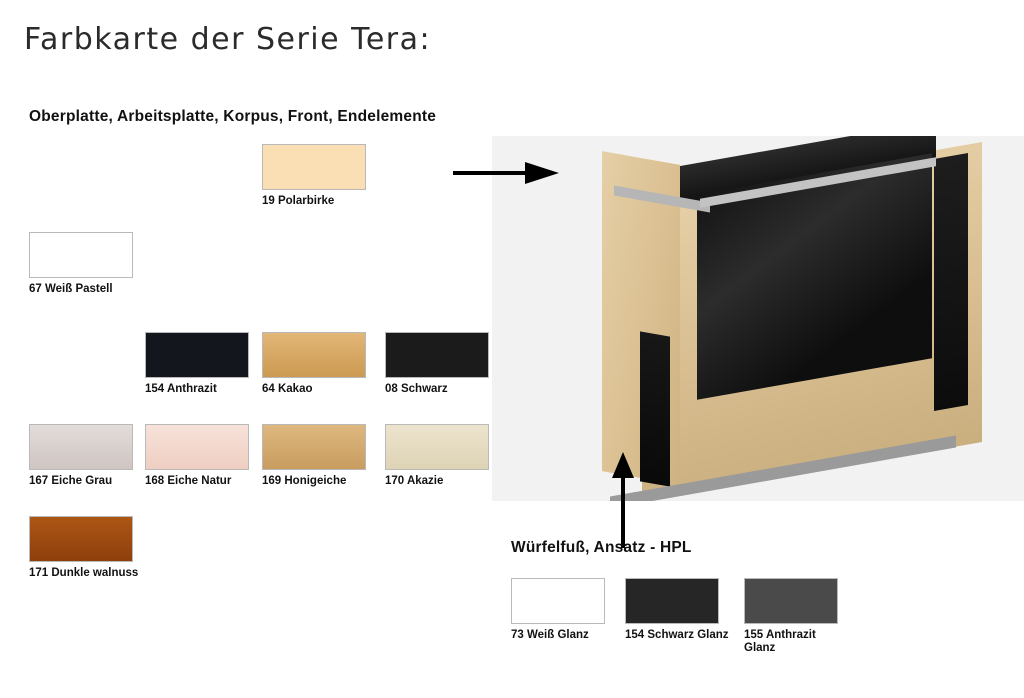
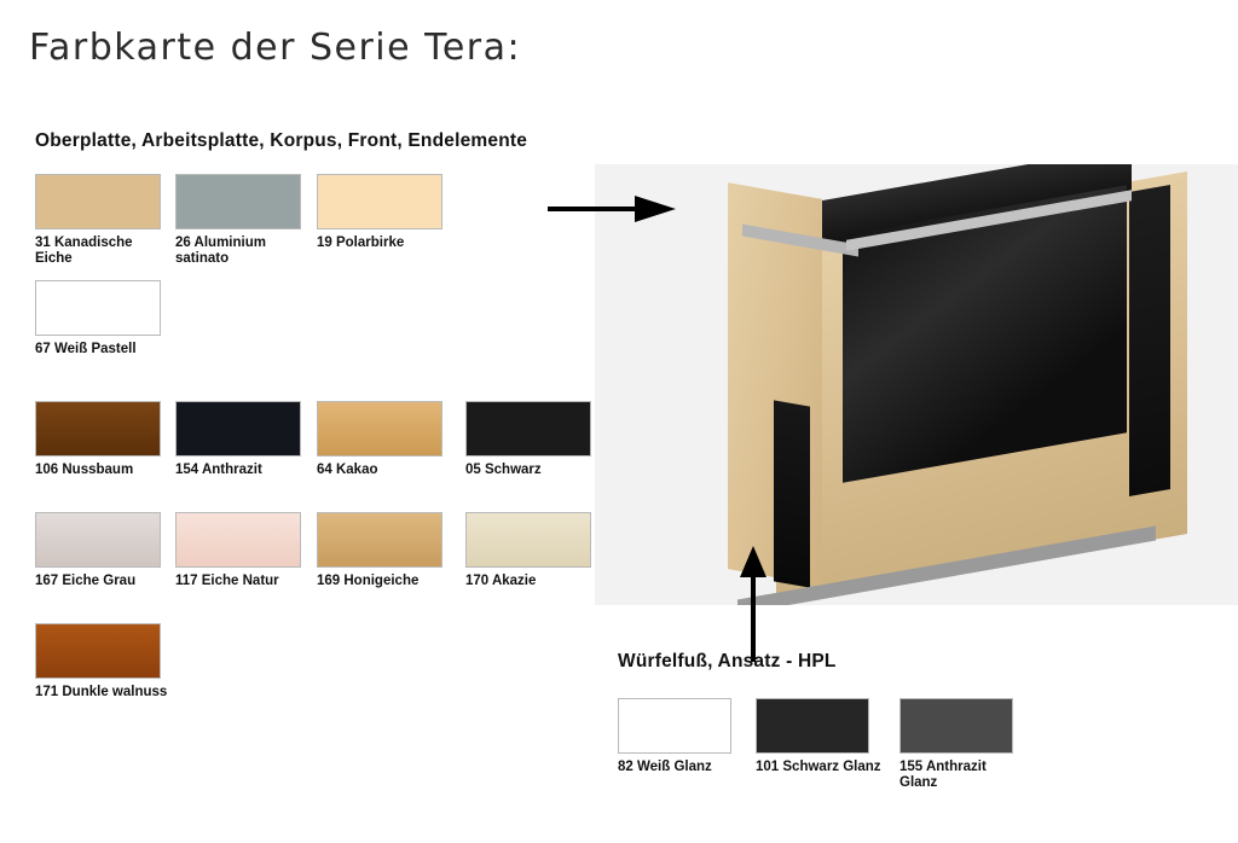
  Farbkarte der Serie Tera:
  Oberplatte, Arbeitsplatte, Korpus, Front, Endelemente
+ 31 Kanadische Eiche
+ 26 Aluminium satinato
  19 Polarbirke
  67 Weiß Pastell
+ 106 Nussbaum
  154 Anthrazit
  64 Kakao
- 08 Schwarz
+ 05 Schwarz
  167 Eiche Grau
- 168 Eiche Natur
+ 117 Eiche Natur
  169 Honigeiche
  170 Akazie
  171 Dunkle walnuss
  Würfelfuß, Ansatz - HPL
- 73 Weiß Glanz
+ 82 Weiß Glanz
- 154 Schwarz Glanz
+ 101 Schwarz Glanz
  155 Anthrazit Glanz
